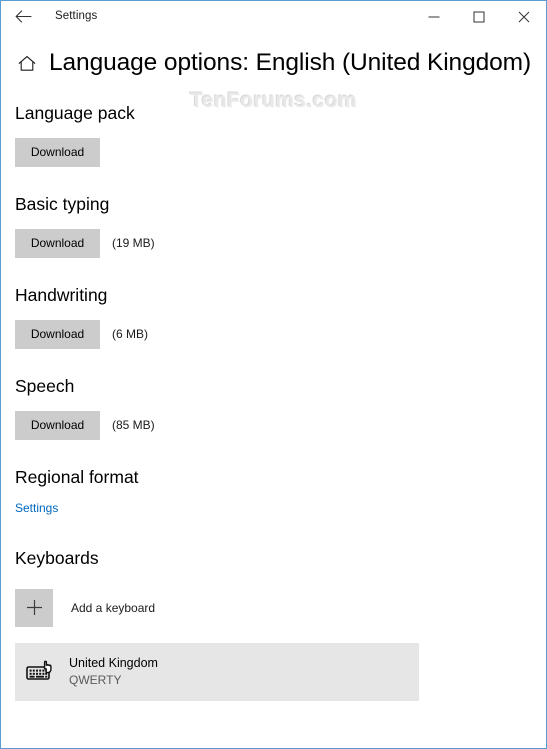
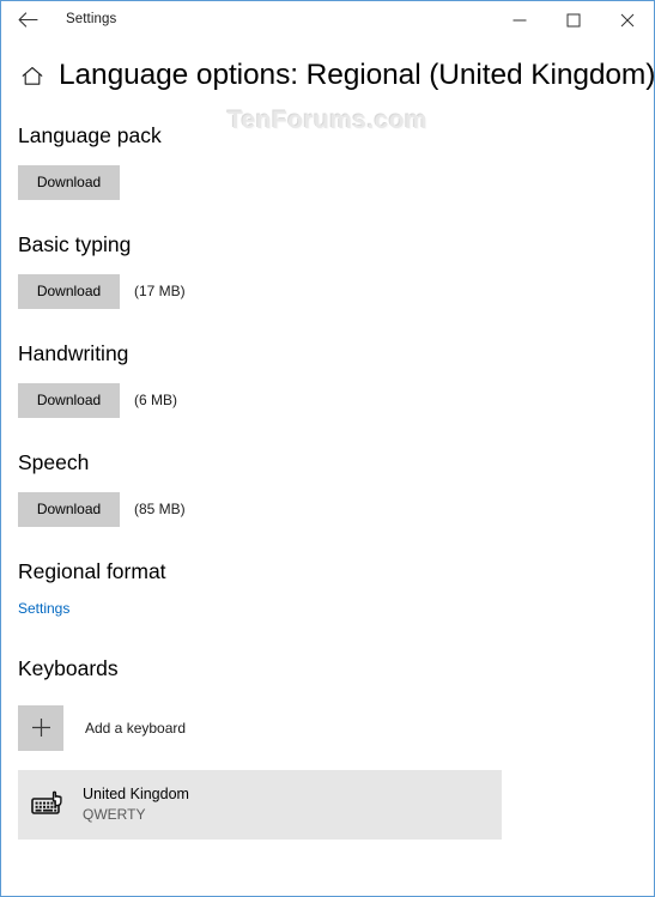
  Settings
- Language options: English (United Kingdom)
+ Language options: Regional (United Kingdom)
  TenForums.com
  Language pack
  Download
  Basic typing
  Download
- (19 MB)
+ (17 MB)
  Handwriting
  Download
  (6 MB)
  Speech
  Download
  (85 MB)
  Regional format
  Settings
  Keyboards
  Add a keyboard
  United Kingdom
  QWERTY
